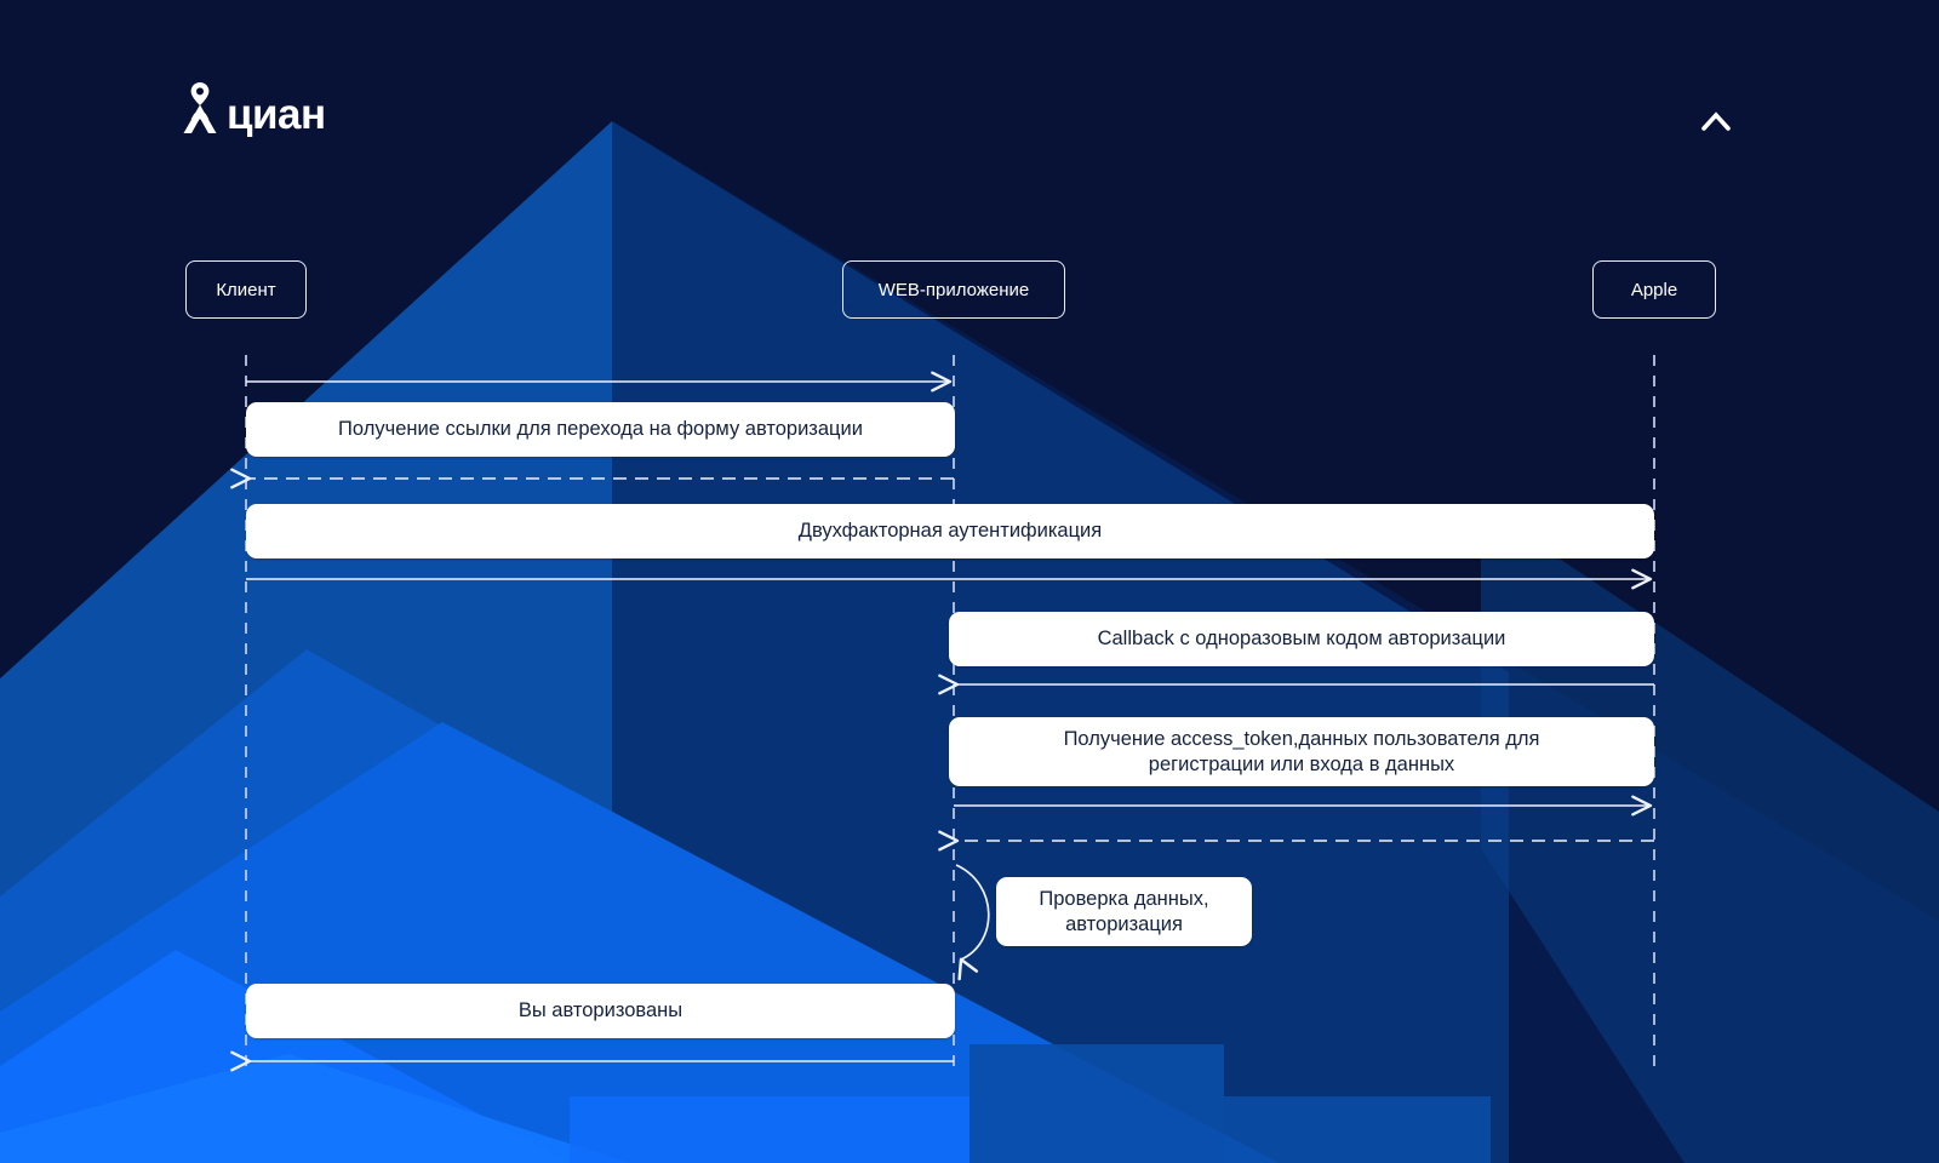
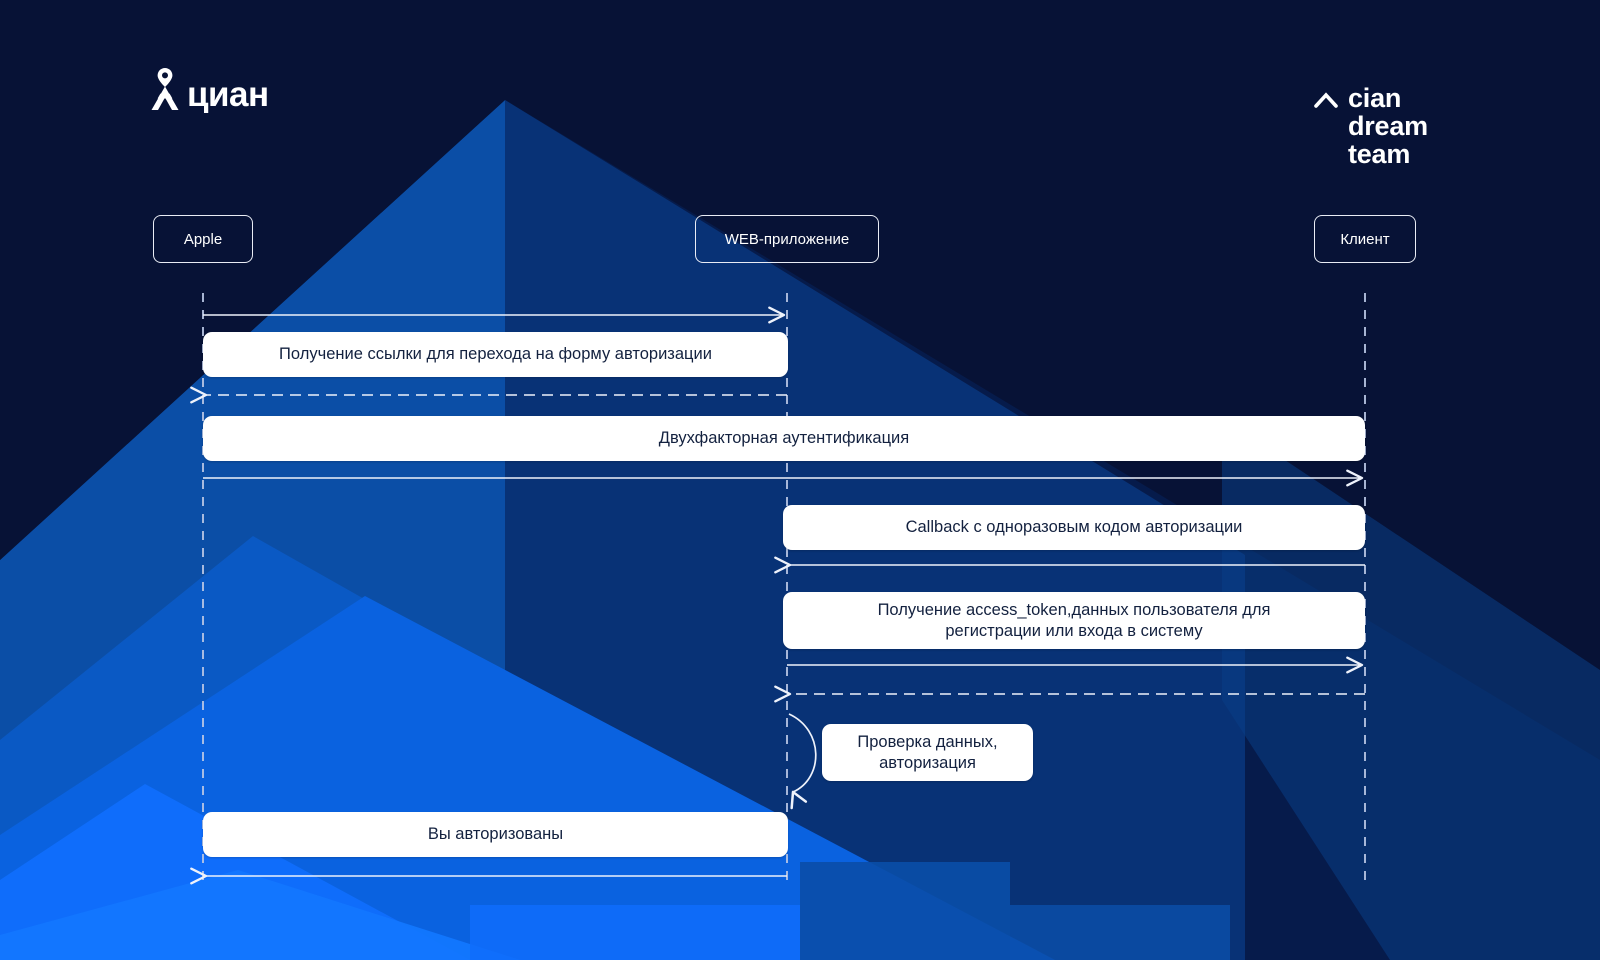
  циан
+ cian
+ dream
+ team
- Клиент
+ Apple
  WEB-приложение
- Apple
+ Клиент
  Получение ссылки для перехода на форму авторизации
  Двухфакторная аутентификация
  Callback с одноразовым кодом авторизации
  Получение access_token,данных пользователя для
- регистрации или входа в данных
+ регистрации или входа в систему
  Проверка данных,
  авторизация
  Вы авторизованы
